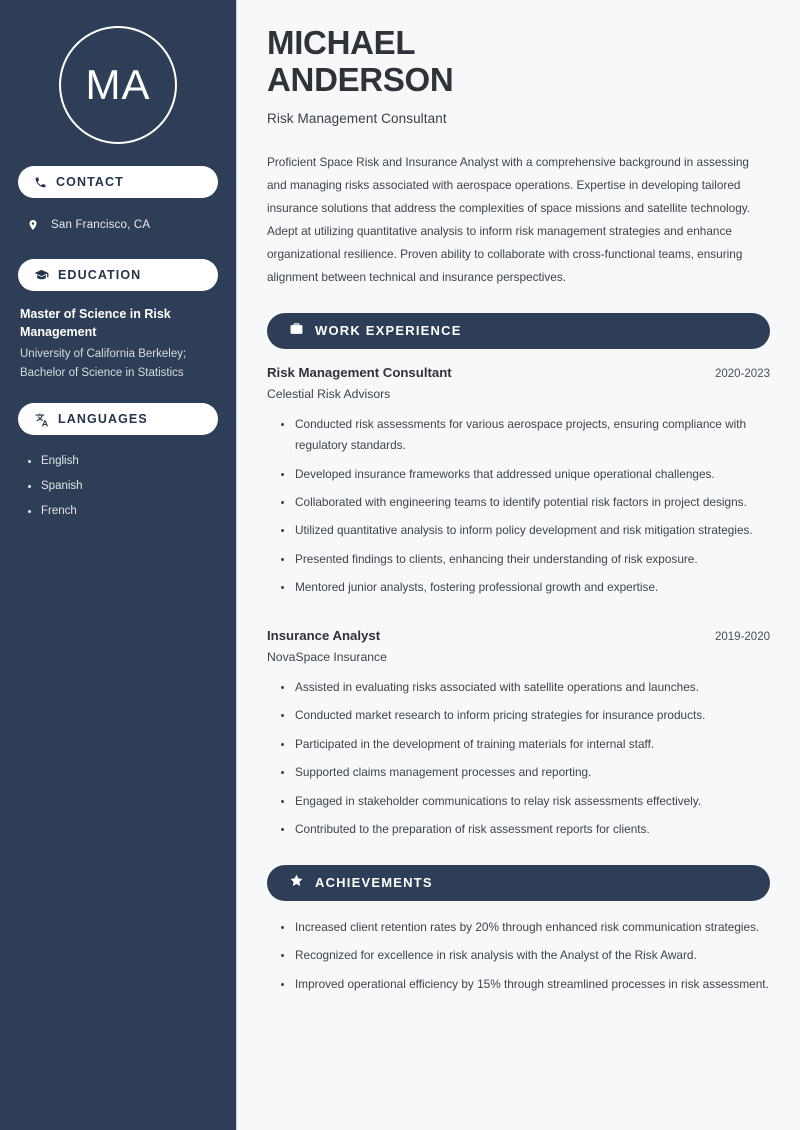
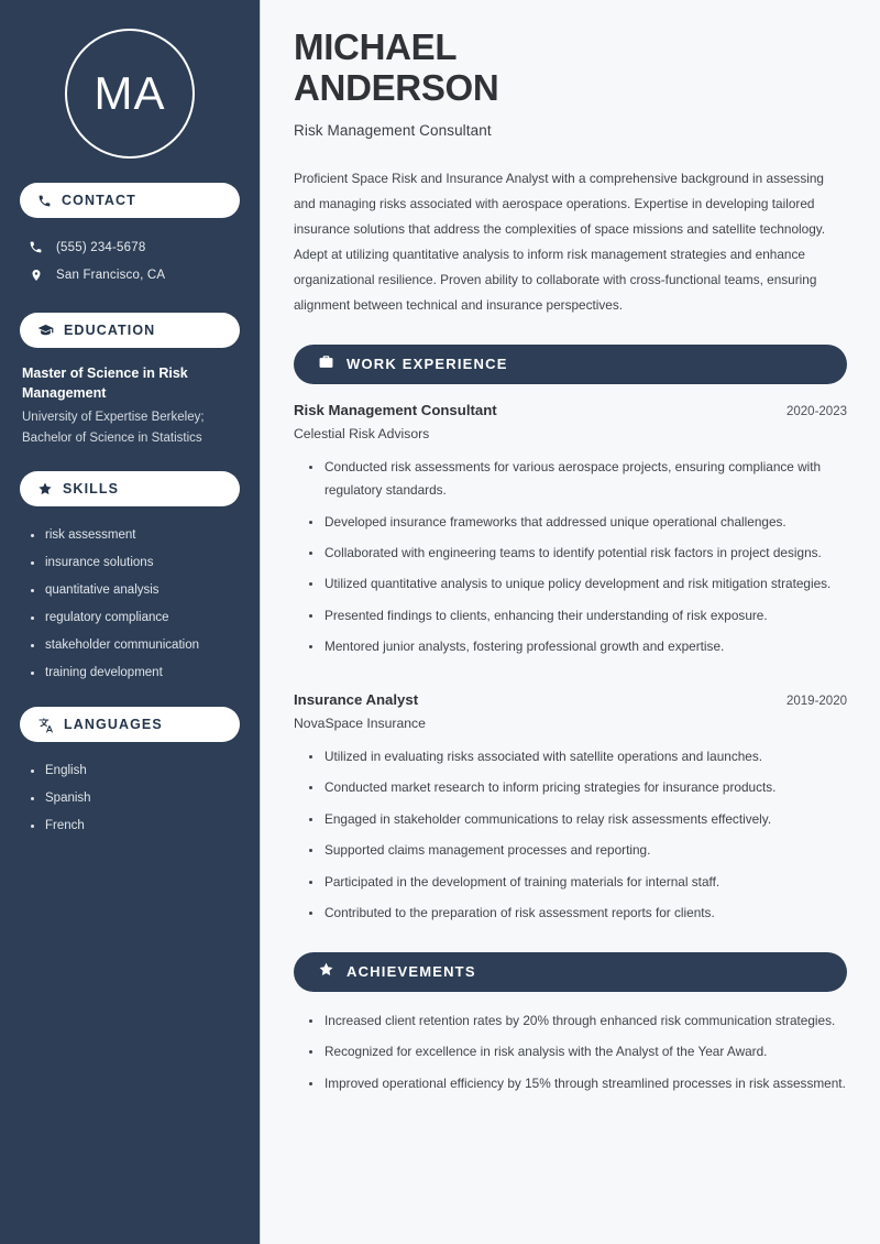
  MA
  CONTACT
+ (555) 234-5678
  San Francisco, CA
  EDUCATION
  Master of Science in Risk Management
- University of California Berkeley; Bachelor of Science in Statistics
+ University of Expertise Berkeley; Bachelor of Science in Statistics
+ SKILLS
+ risk assessment
+ insurance solutions
+ quantitative analysis
+ regulatory compliance
+ stakeholder communication
+ training development
  LANGUAGES
  English
  Spanish
  French
  MICHAEL
  ANDERSON
  Risk Management Consultant
  Proficient Space Risk and Insurance Analyst with a comprehensive background in assessing and managing risks associated with aerospace operations. Expertise in developing tailored insurance solutions that address the complexities of space missions and satellite technology. Adept at utilizing quantitative analysis to inform risk management strategies and enhance organizational resilience. Proven ability to collaborate with cross-functional teams, ensuring alignment between technical and insurance perspectives.
  WORK EXPERIENCE
  Risk Management Consultant
  2020-2023
  Celestial Risk Advisors
  Conducted risk assessments for various aerospace projects, ensuring compliance with regulatory standards.
  Developed insurance frameworks that addressed unique operational challenges.
  Collaborated with engineering teams to identify potential risk factors in project designs.
- Utilized quantitative analysis to inform policy development and risk mitigation strategies.
+ Utilized quantitative analysis to unique policy development and risk mitigation strategies.
  Presented findings to clients, enhancing their understanding of risk exposure.
  Mentored junior analysts, fostering professional growth and expertise.
  Insurance Analyst
  2019-2020
  NovaSpace Insurance
- Assisted in evaluating risks associated with satellite operations and launches.
+ Utilized in evaluating risks associated with satellite operations and launches.
  Conducted market research to inform pricing strategies for insurance products.
- Participated in the development of training materials for internal staff.
+ Engaged in stakeholder communications to relay risk assessments effectively.
  Supported claims management processes and reporting.
- Engaged in stakeholder communications to relay risk assessments effectively.
+ Participated in the development of training materials for internal staff.
  Contributed to the preparation of risk assessment reports for clients.
  ACHIEVEMENTS
  Increased client retention rates by 20% through enhanced risk communication strategies.
- Recognized for excellence in risk analysis with the Analyst of the Risk Award.
+ Recognized for excellence in risk analysis with the Analyst of the Year Award.
  Improved operational efficiency by 15% through streamlined processes in risk assessment.
